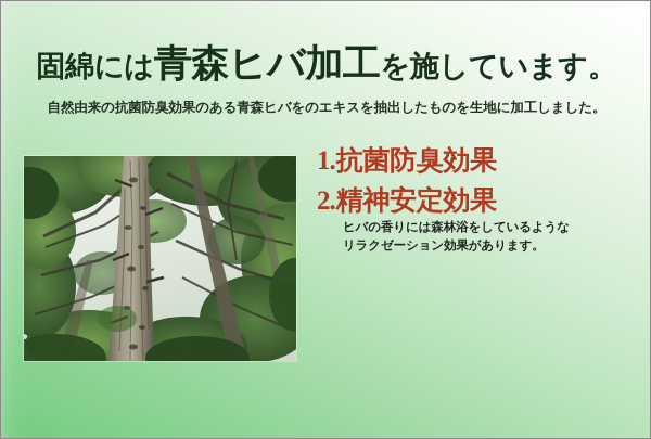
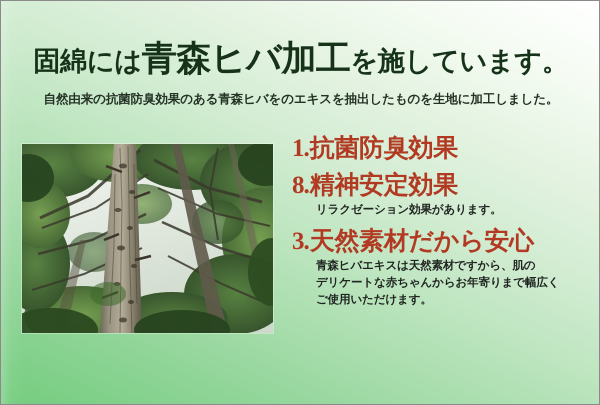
  固綿には青森ヒバ加工を施しています。
  自然由来の抗菌防臭効果のある青森ヒバをのエキスを抽出したものを生地に加工しました。
  1.抗菌防臭効果
- 2.精神安定効果
+ 8.精神安定効果
- ヒバの香りには森林浴をしているような
  リラクゼーション効果があります。
+ 3.天然素材だから安心
+ 青森ヒバエキスは天然素材ですから、肌の
+ デリケートな赤ちゃんからお年寄りまで幅広く
+ ご使用いただけます。
